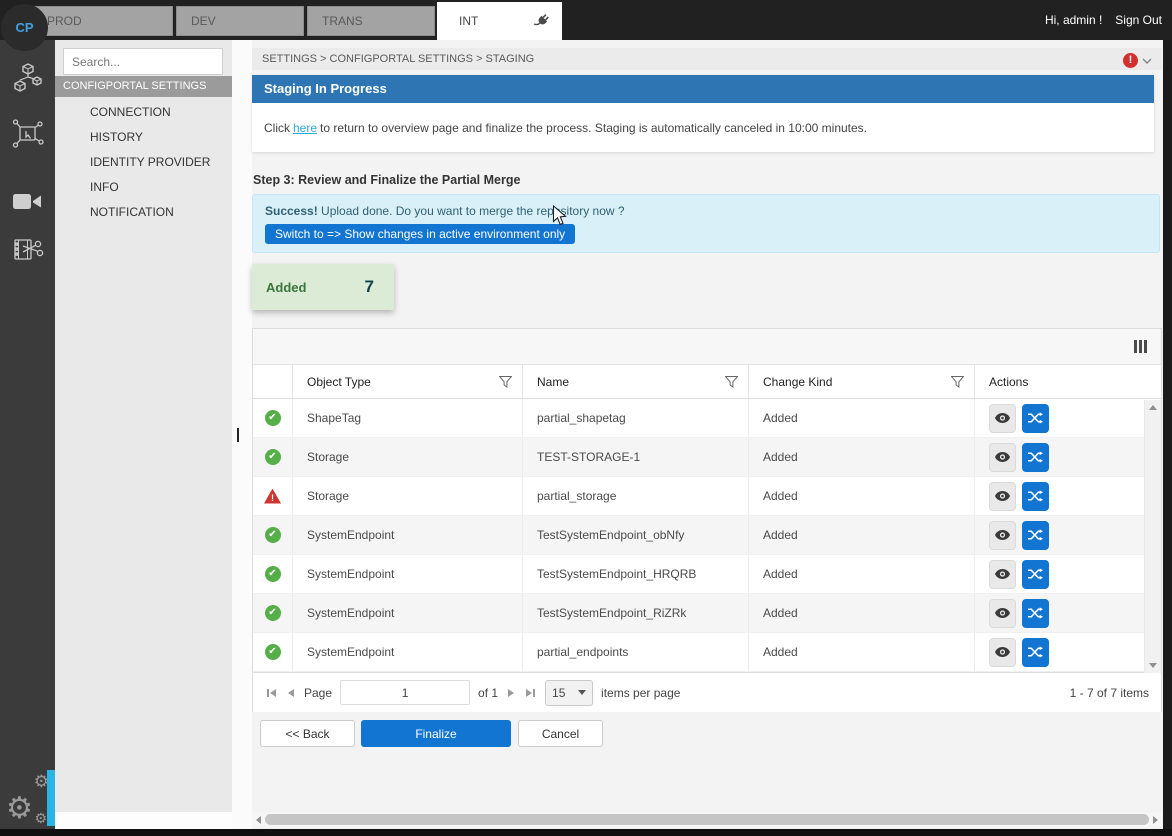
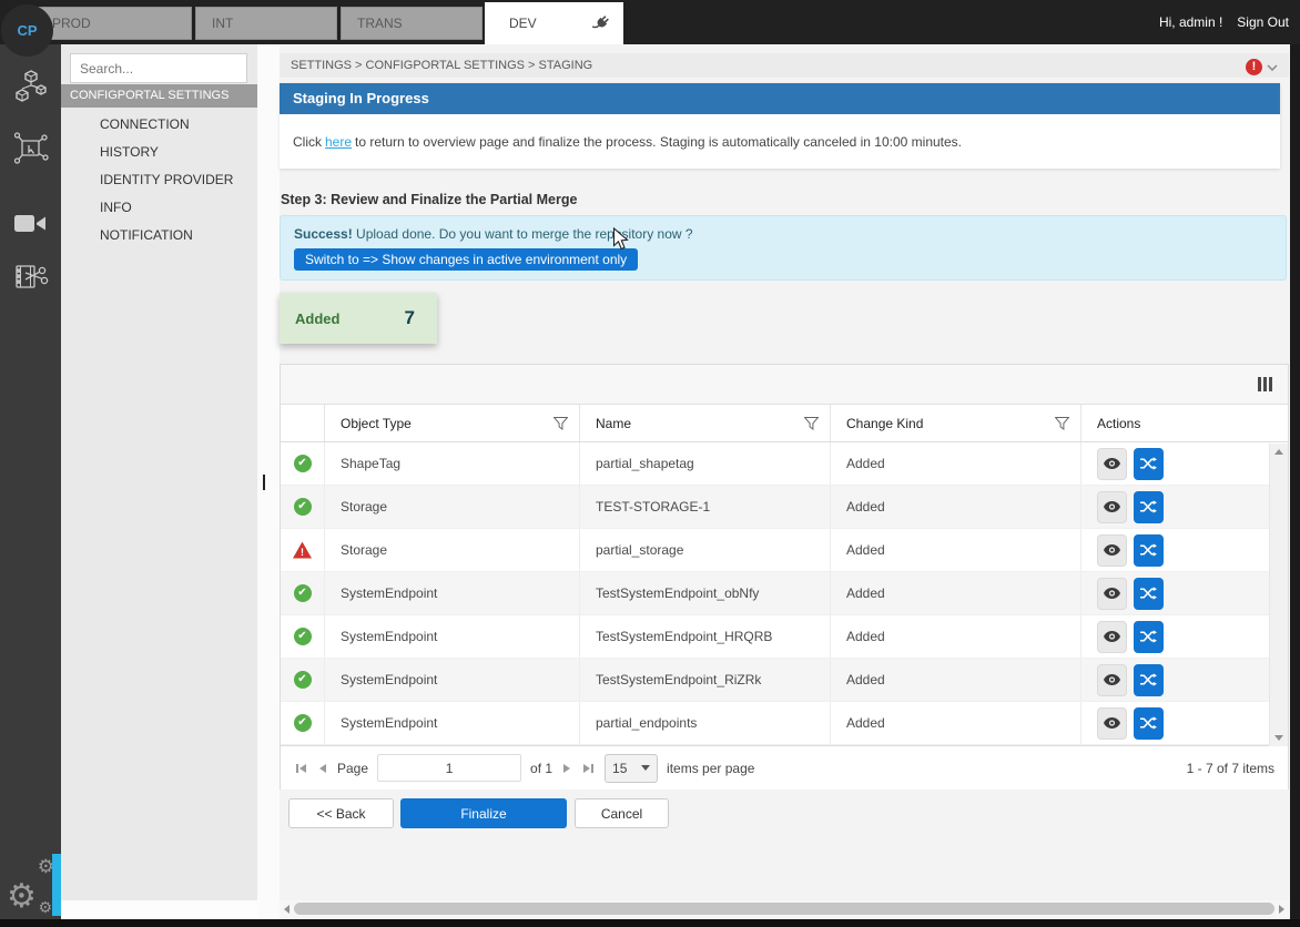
  PROD
- DEV
+ INT
  TRANS
- INT
+ DEV
  Hi, admin !
  Sign Out
  CP
  ⚙
  ⚙
  ⚙
  Search...
  CONFIGPORTAL SETTINGS
  CONNECTION
  HISTORY
  IDENTITY PROVIDER
  INFO
  NOTIFICATION
  SETTINGS > CONFIGPORTAL SETTINGS > STAGING
  !
  Staging In Progress
  Click
  here
  to return to overview page and finalize the process. Staging is automatically canceled in 10:00 minutes.
  Step 3: Review and Finalize the Partial Merge
  Success! Upload done. Do you want to merge the repsitory now ?
  Switch to => Show changes in active environment only
  Added
  7
  Object Type
  Name
  Change Kind
  Actions
  ✔
  ShapeTag
  partial_shapetag
  Added
  ✔
  Storage
  TEST-STORAGE-1
  Added
  !
  Storage
  partial_storage
  Added
  ✔
  SystemEndpoint
  TestSystemEndpoint_obNfy
  Added
  ✔
  SystemEndpoint
  TestSystemEndpoint_HRQRB
  Added
  ✔
  SystemEndpoint
  TestSystemEndpoint_RiZRk
  Added
  ✔
  SystemEndpoint
  partial_endpoints
  Added
  Page
  1
  of 1
  15
  items per page
  1 - 7 of 7 items
  << Back
  Finalize
  Cancel
